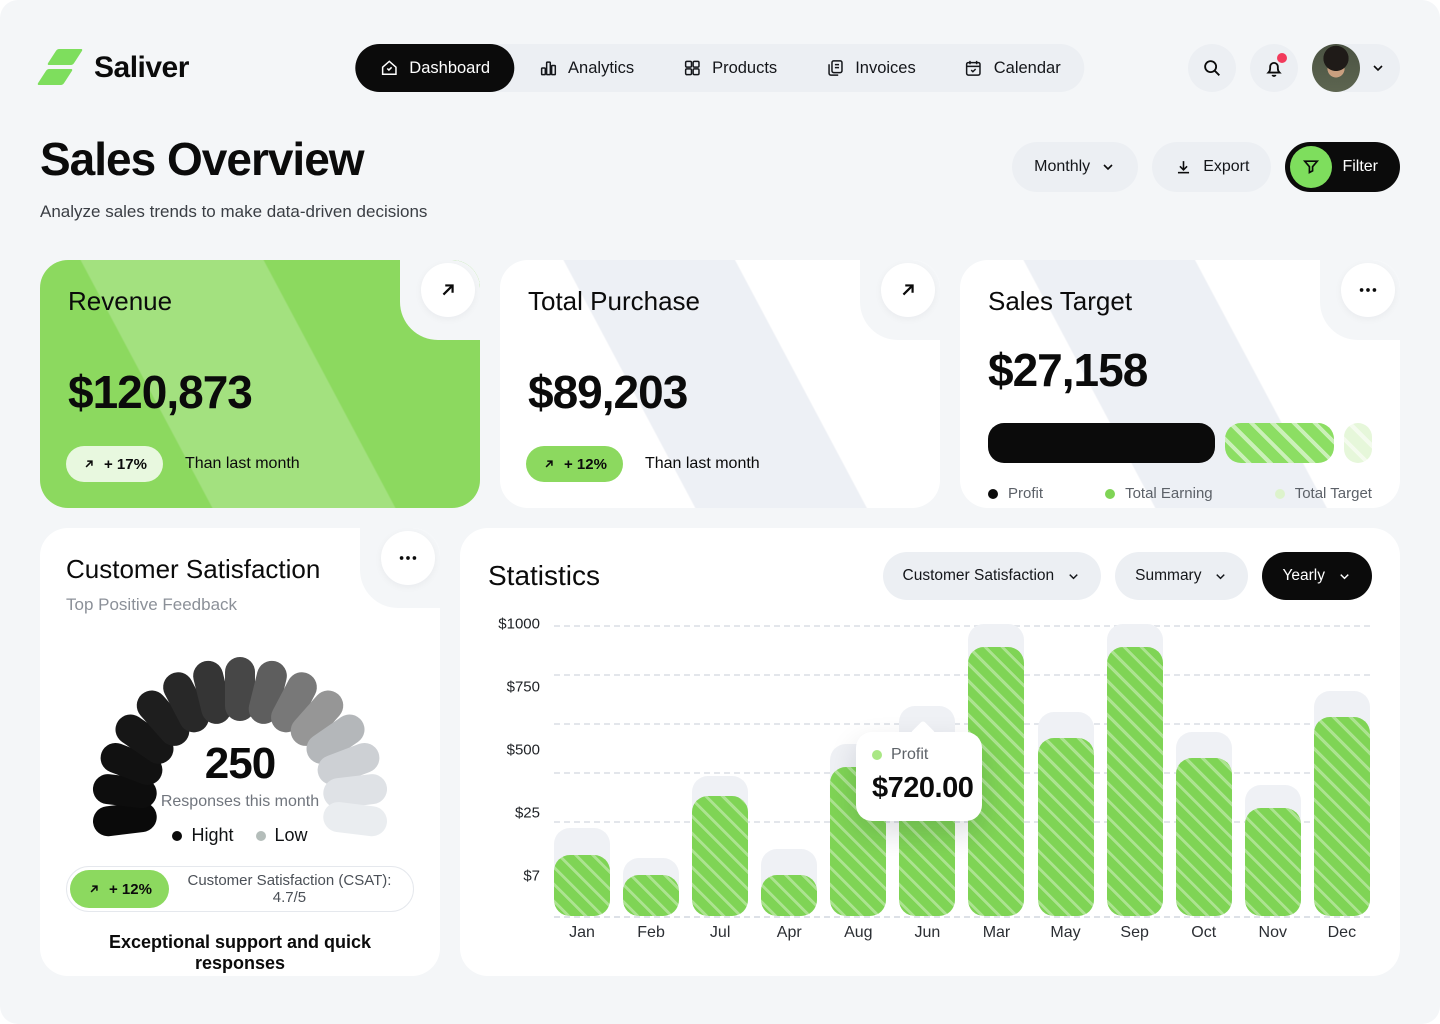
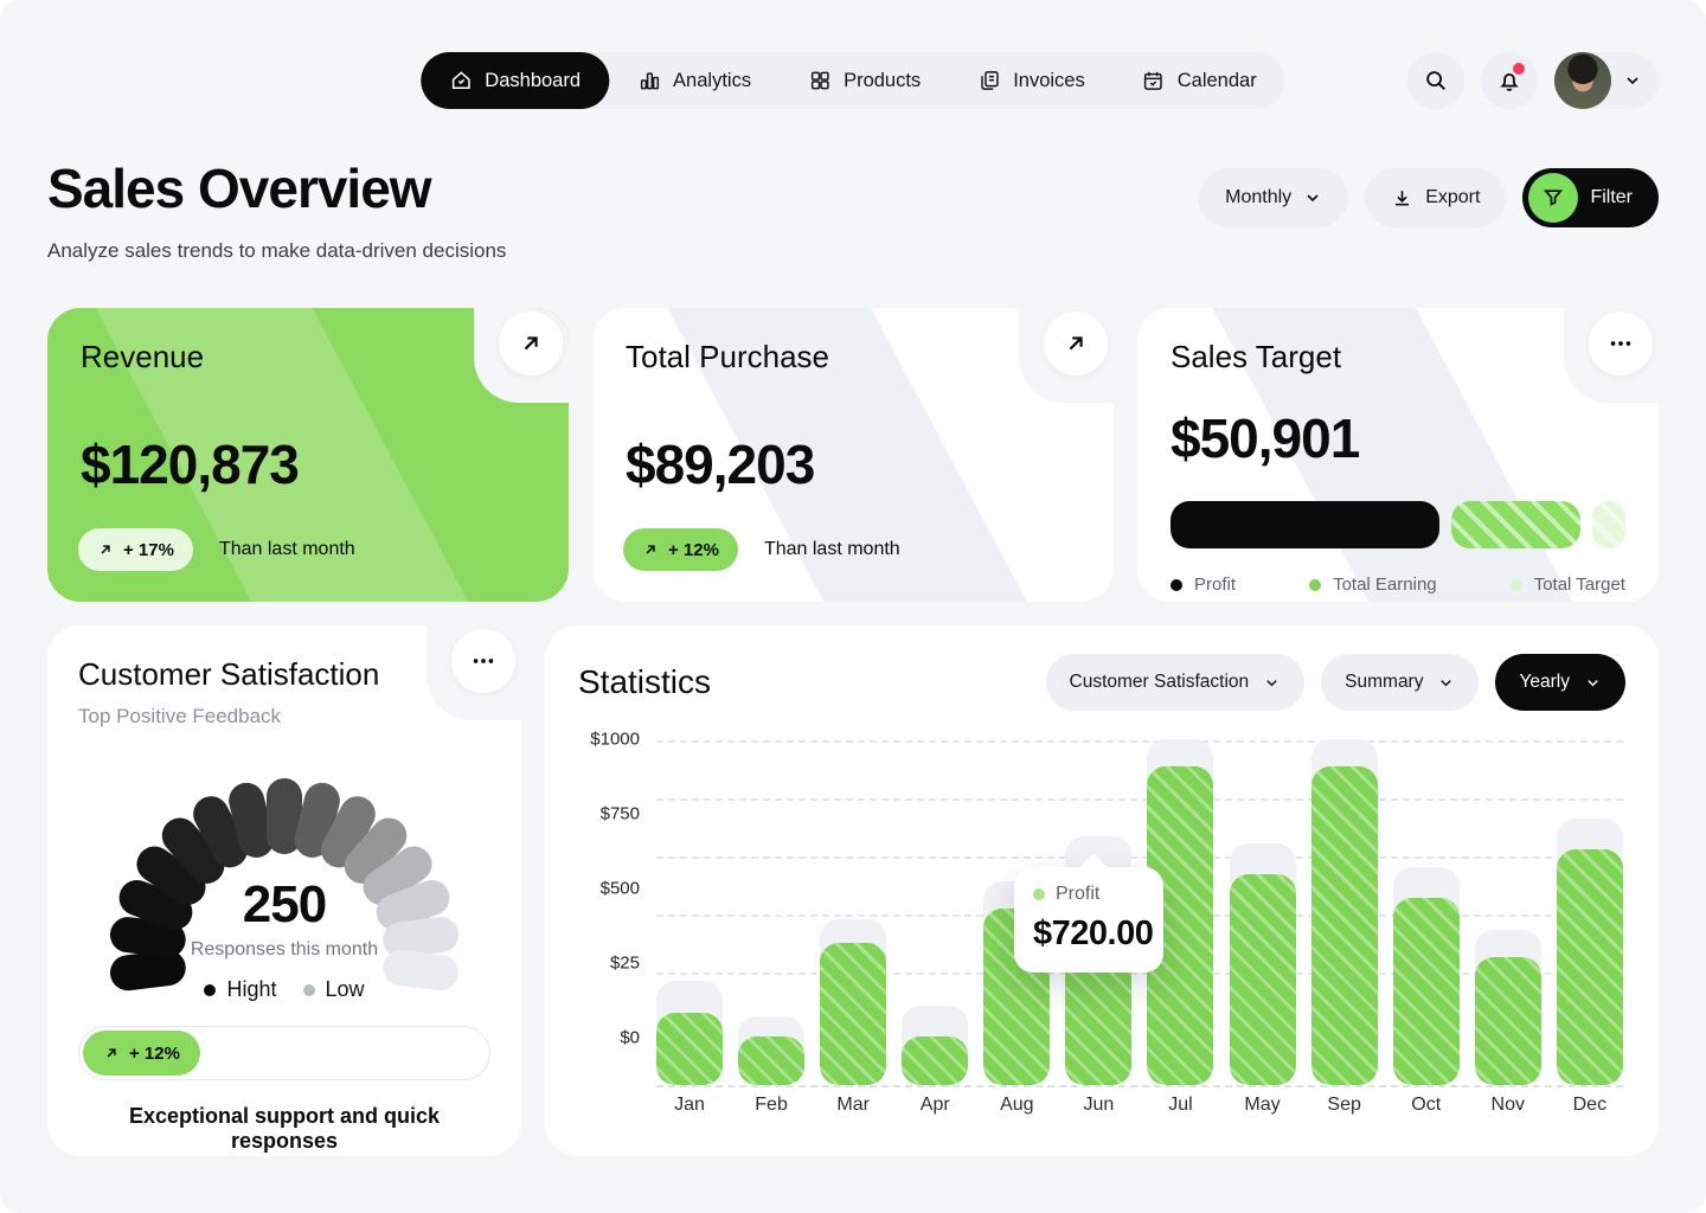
- Saliver
  Dashboard
  Analytics
  Products
  Invoices
  Calendar
  Sales Overview
  Analyze sales trends to make data-driven decisions
  Monthly
  Export
  Filter
  Revenue
  $120,873
  + 17%
  Than last month
  Total Purchase
  $89,203
  + 12%
  Than last month
  Sales Target
- $27,158
+ $50,901
  Profit
  Total Earning
  Total Target
  Customer Satisfaction
  Top Positive Feedback
  250
  Responses this month
  Hight
  Low
  + 12%
- Customer Satisfaction (CSAT): 4.7/5
  Exceptional support and quick responses
  Statistics
  Customer Satisfaction
  Summary
  Yearly
  $1000
  $750
  $500
  $25
- $7
+ $0
  Profit
  $720.00
  Jan
  Feb
- Jul
+ Mar
  Apr
  Aug
  Jun
- Mar
+ Jul
  May
  Sep
  Oct
  Nov
  Dec
